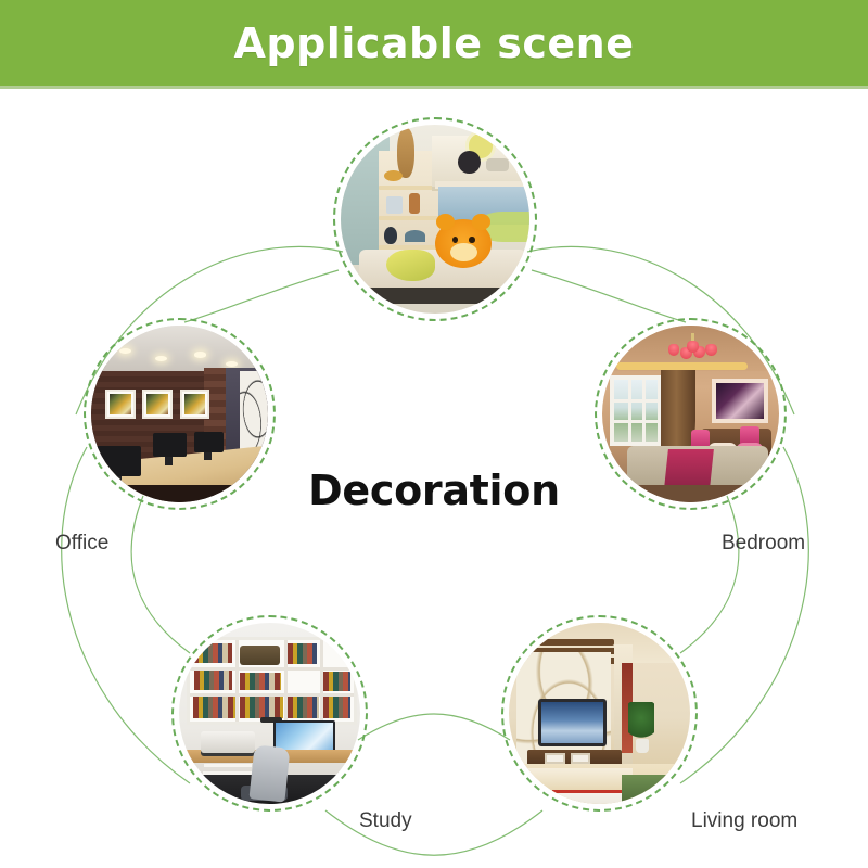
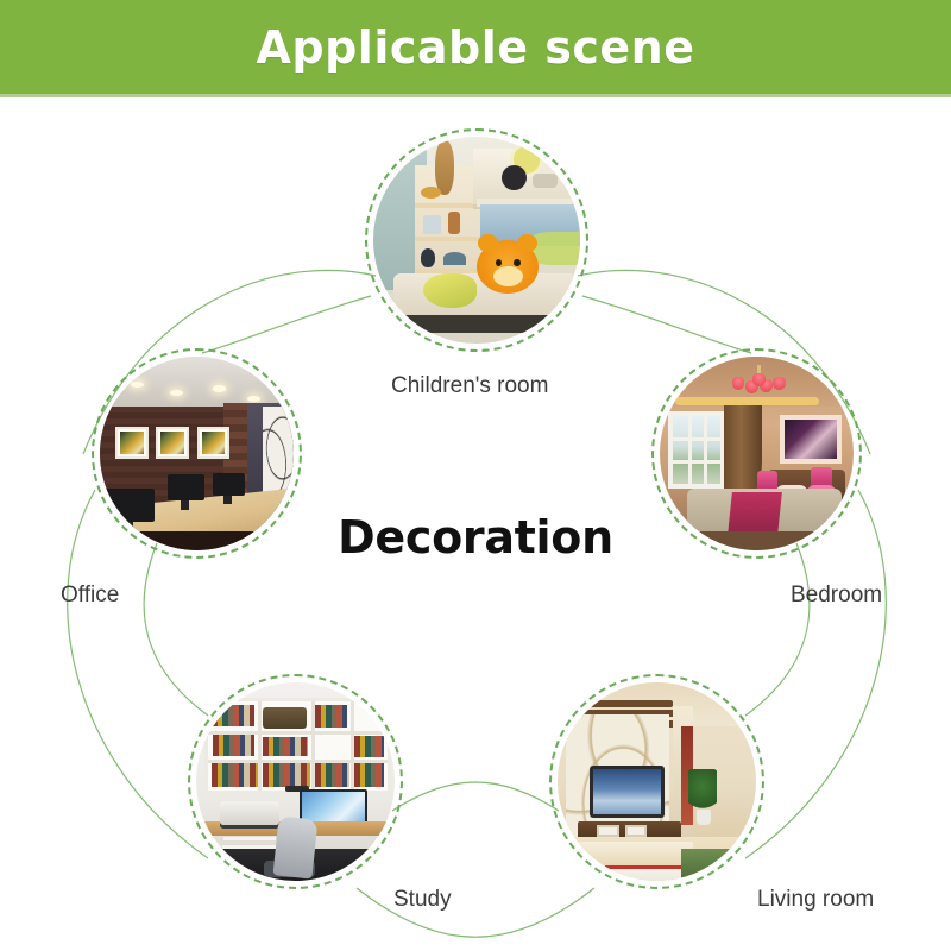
  Applicable scene
  Decoration
+ Children's room
  Office
  Bedroom
  Study
  Living room
